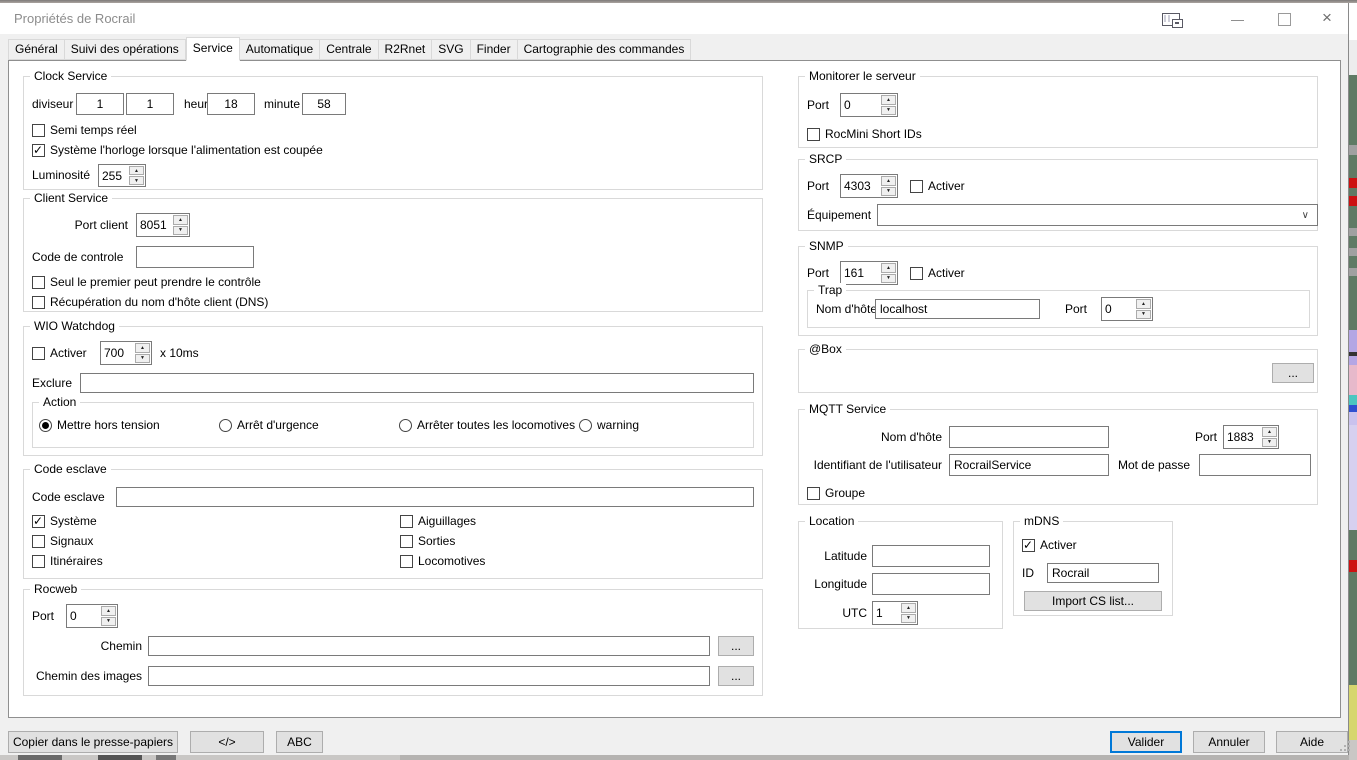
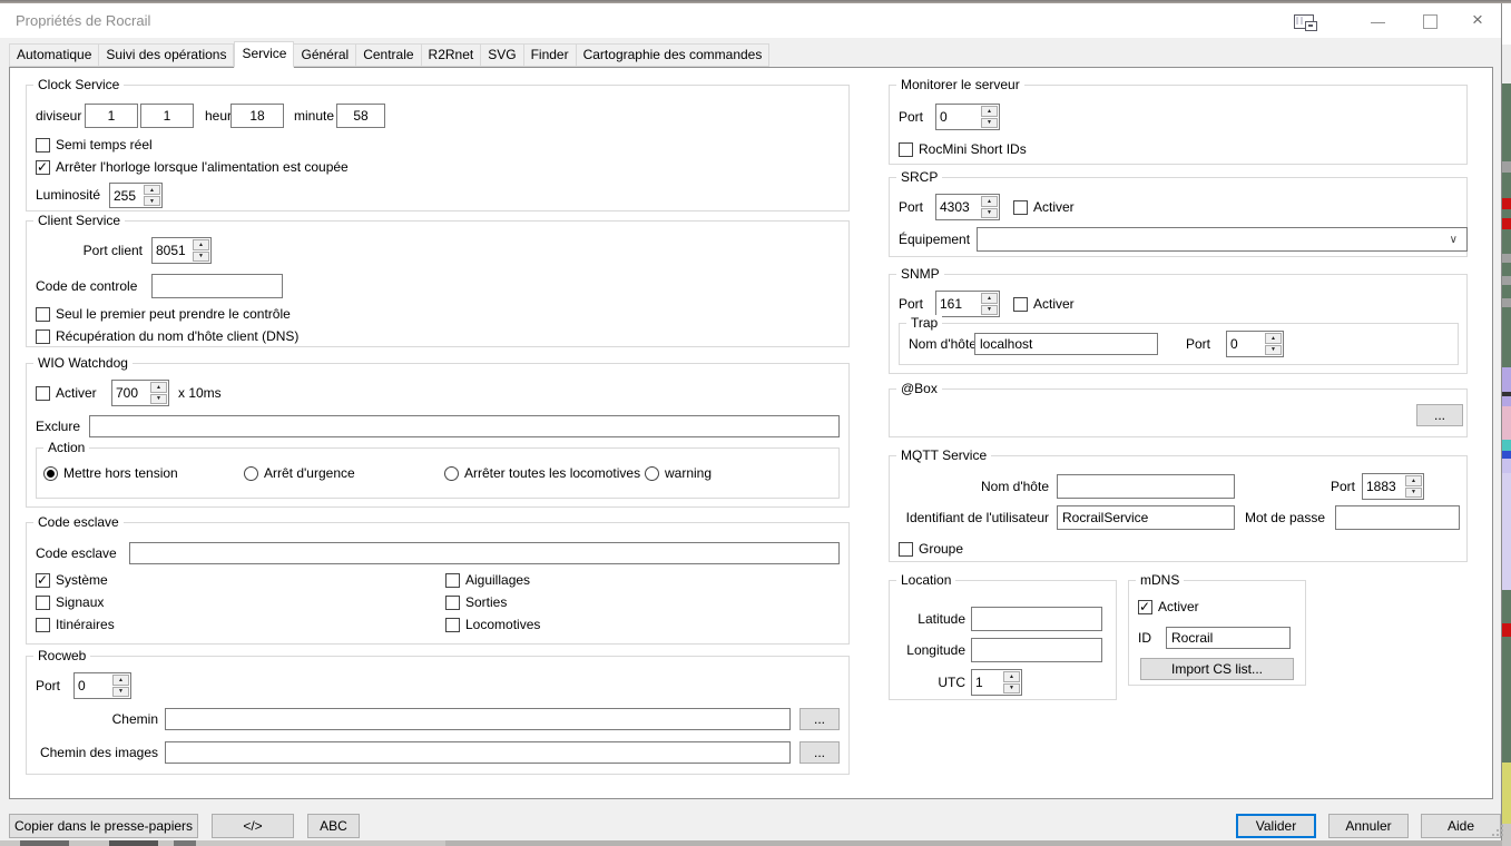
  Propriétés de Rocrail
  ×
- Général
+ Automatique
  Suivi des opérations
  Service
- Automatique
+ Général
  Centrale
  R2Rnet
  SVG
  Finder
  Cartographie des commandes
  Clock Service
  diviseur
  1
  1
  18
  minute
  58
  Semi temps réel
- Système l'horloge lorsque l'alimentation est coupée
+ Arrêter l'horloge lorsque l'alimentation est coupée
  Luminosité
  255
  Client Service
  Port client
  8051
  Code de controle
  Seul le premier peut prendre le contrôle
  Récupération du nom d'hôte client (DNS)
  WIO Watchdog
  Activer
  700
  x 10ms
  Exclure
  Action
  Mettre hors tension
  Arrêt d'urgence
  Arrêter toutes les locomotives
  warning
  Code esclave
  Code esclave
  Système
  Signaux
  Itinéraires
  Aiguillages
  Sorties
  Locomotives
  Rocweb
  Port
  0
  Chemin
  ...
  Chemin des images
  ...
  Monitorer le serveur
  Port
  0
  RocMini Short IDs
  SRCP
  Port
  4303
  Activer
  Équipement
  ∨
  SNMP
  Port
  161
  Activer
  Trap
  Nom d'hôte
  localhost
  Port
  0
  @Box
  ...
  MQTT Service
  Nom d'hôte
  Port
  1883
  Identifiant de l'utilisateur
  RocrailService
  Mot de passe
  Groupe
  Location
  Latitude
  Longitude
  UTC
  1
  mDNS
  Activer
  ID
  Rocrail
  Import CS list...
  Copier dans le presse-papiers
  </>
  ABC
  Valider
  Annuler
  Aide
